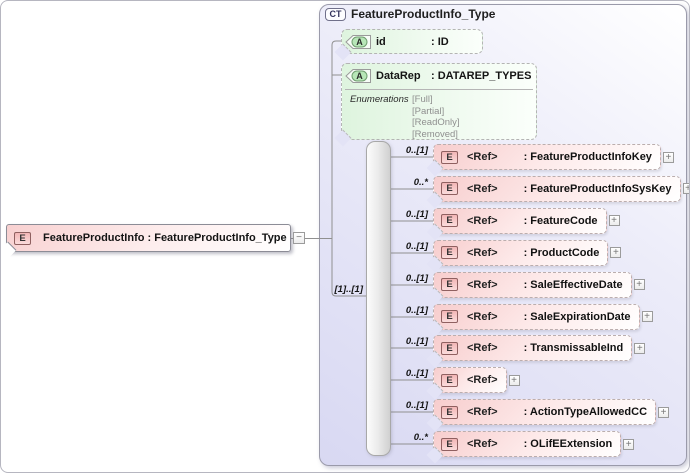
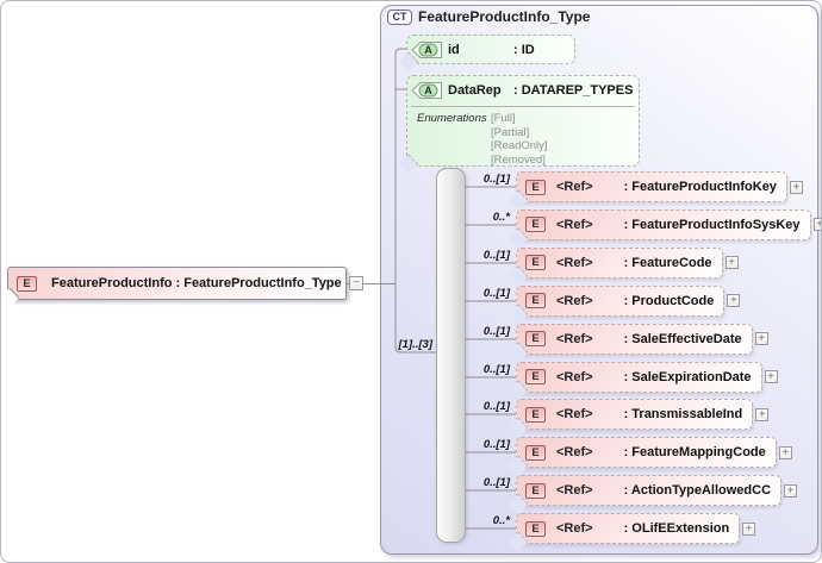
  CT
  FeatureProductInfo_Type
  E
  FeatureProductInfo : FeatureProductInfo_Type
  −
  A
  id
  : ID
  A
  DataRep
  : DATAREP_TYPES
  Enumerations
  [Full]
  [Partial]
  [ReadOnly]
  [Removed]
- [1]..[1]
+ [1]..[3]
  0..[1]
  E
  <Ref>
  : FeatureProductInfoKey
  +
  0..*
  E
  <Ref>
  : FeatureProductInfoSysKey
  +
  0..[1]
  E
  <Ref>
  : FeatureCode
  +
  0..[1]
  E
  <Ref>
  : ProductCode
  +
  0..[1]
  E
  <Ref>
  : SaleEffectiveDate
  +
  0..[1]
  E
  <Ref>
  : SaleExpirationDate
  +
  0..[1]
  E
  <Ref>
  : TransmissableInd
  +
  0..[1]
  E
  <Ref>
+ : FeatureMappingCode
  +
  0..[1]
  E
  <Ref>
  : ActionTypeAllowedCC
  +
  0..*
  E
  <Ref>
  : OLifEExtension
  +
